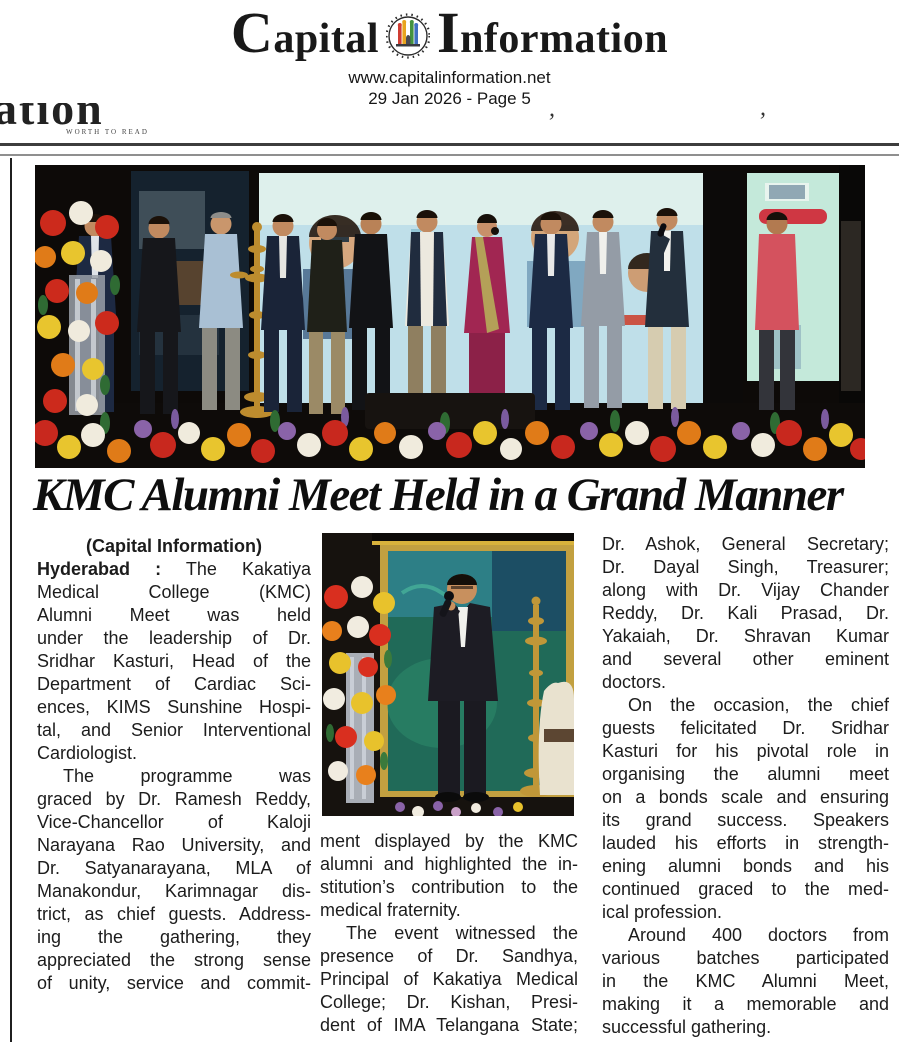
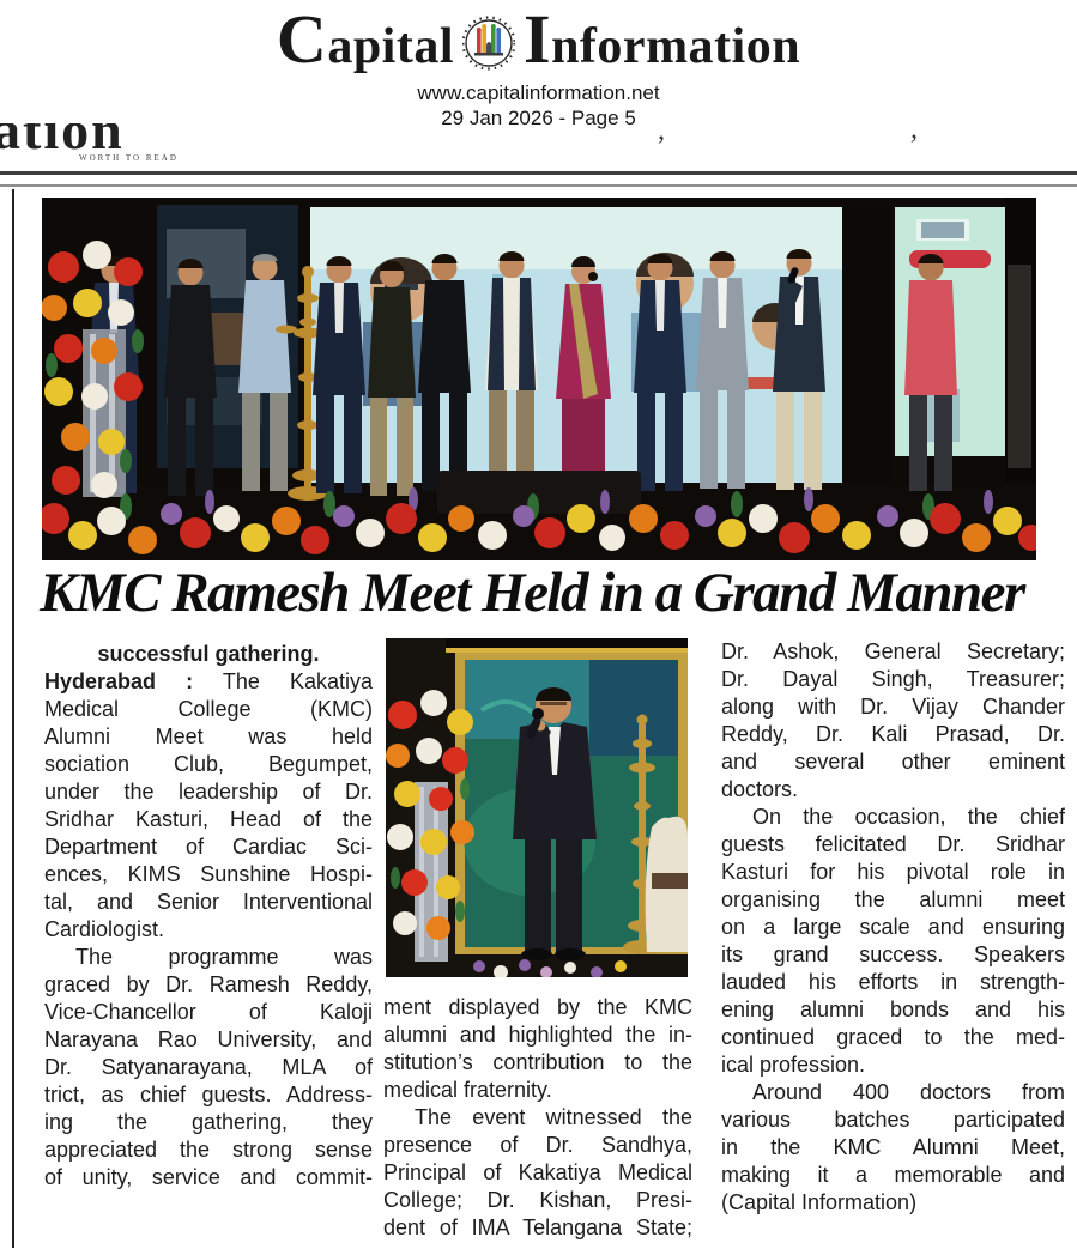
  Capital
  Information
  www.capitalinformation.net
  29 Jan 2026 - Page 5
  ation
  WORTH TO READ
  ,
  ,
- KMC Alumni Meet Held in a Grand Manner
+ KMC Ramesh Meet Held in a Grand Manner
- (Capital Information)
+ successful gathering.
  Hyderabad : The Kakatiya
  Medical College (KMC)
  Alumni Meet was held
+ sociation Club, Begumpet,
  under the leadership of Dr.
  Sridhar Kasturi, Head of the
  Department of Cardiac Sci-
  ences, KIMS Sunshine Hospi-
  tal, and Senior Interventional
  Cardiologist.
  The programme was
  graced by Dr. Ramesh Reddy,
  Vice-Chancellor of Kaloji
  Narayana Rao University, and
  Dr. Satyanarayana, MLA of
- Manakondur, Karimnagar dis-
  trict, as chief guests. Address-
  ing the gathering, they
  appreciated the strong sense
  of unity, service and commit-
  ment displayed by the KMC
  alumni and highlighted the in-
  stitution’s contribution to the
  medical fraternity.
  The event witnessed the
  presence of Dr. Sandhya,
  Principal of Kakatiya Medical
  College; Dr. Kishan, Presi-
  dent of IMA Telangana State;
  Dr. Ashok, General Secretary;
  Dr. Dayal Singh, Treasurer;
  along with Dr. Vijay Chander
  Reddy, Dr. Kali Prasad, Dr.
- Yakaiah, Dr. Shravan Kumar
  and several other eminent
  doctors.
  On the occasion, the chief
  guests felicitated Dr. Sridhar
  Kasturi for his pivotal role in
  organising the alumni meet
- on a bonds scale and ensuring
+ on a large scale and ensuring
  its grand success. Speakers
  lauded his efforts in strength-
  ening alumni bonds and his
  continued graced to the med-
  ical profession.
  Around 400 doctors from
  various batches participated
  in the KMC Alumni Meet,
  making it a memorable and
- successful gathering.
+ (Capital Information)
